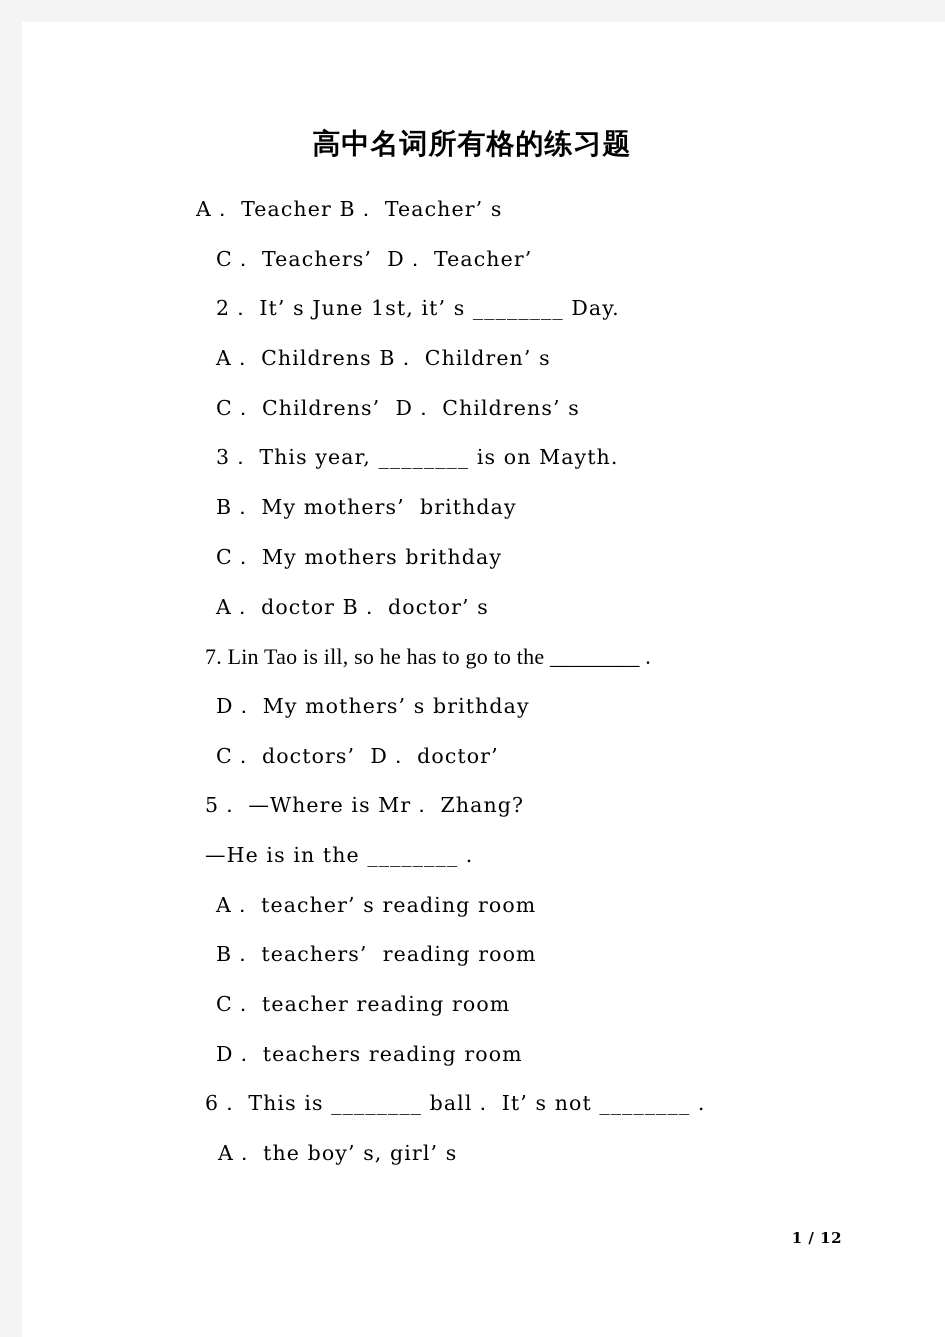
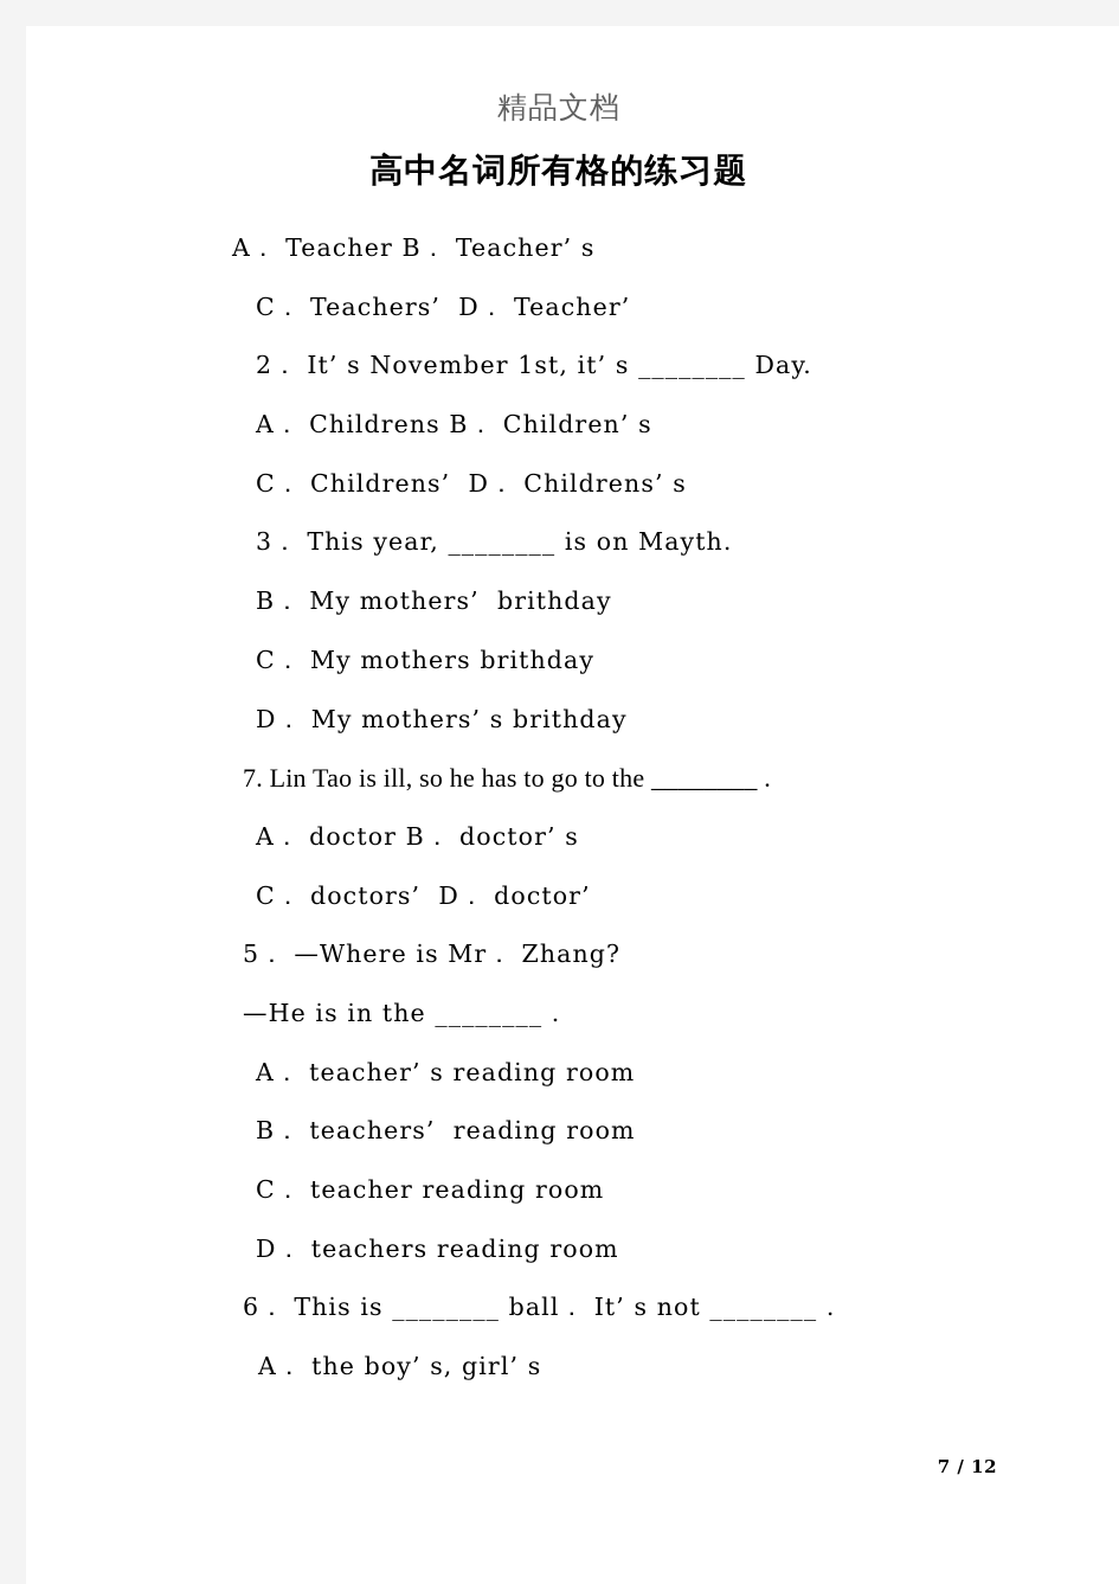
+ 精品文档
  高中名词所有格的练习题
  A． Teacher B． Teacher’ s
  C． Teachers’ D． Teacher’
- 2． It’ s June 1st, it’ s ________ Day.
+ 2． It’ s November 1st, it’ s ________ Day.
  A． Childrens B． Children’ s
  C． Childrens’ D． Childrens’ s
  3． This year, ________ is on Mayth.
  B． My mothers’ brithday
  C． My mothers brithday
- A． doctor B． doctor’ s
+ D． My mothers’ s brithday
  7. Lin Tao is ill, so he has to go to the ________ .
- D． My mothers’ s brithday
+ A． doctor B． doctor’ s
  C． doctors’ D． doctor’
  5． —Where is Mr． Zhang?
  —He is in the ________ .
  A． teacher’ s reading room
  B． teachers’ reading room
  C． teacher reading room
  D． teachers reading room
  6． This is ________ ball． It’ s not ________ .
  A． the boy’ s, girl’ s
- 1 / 12
+ 7 / 12
